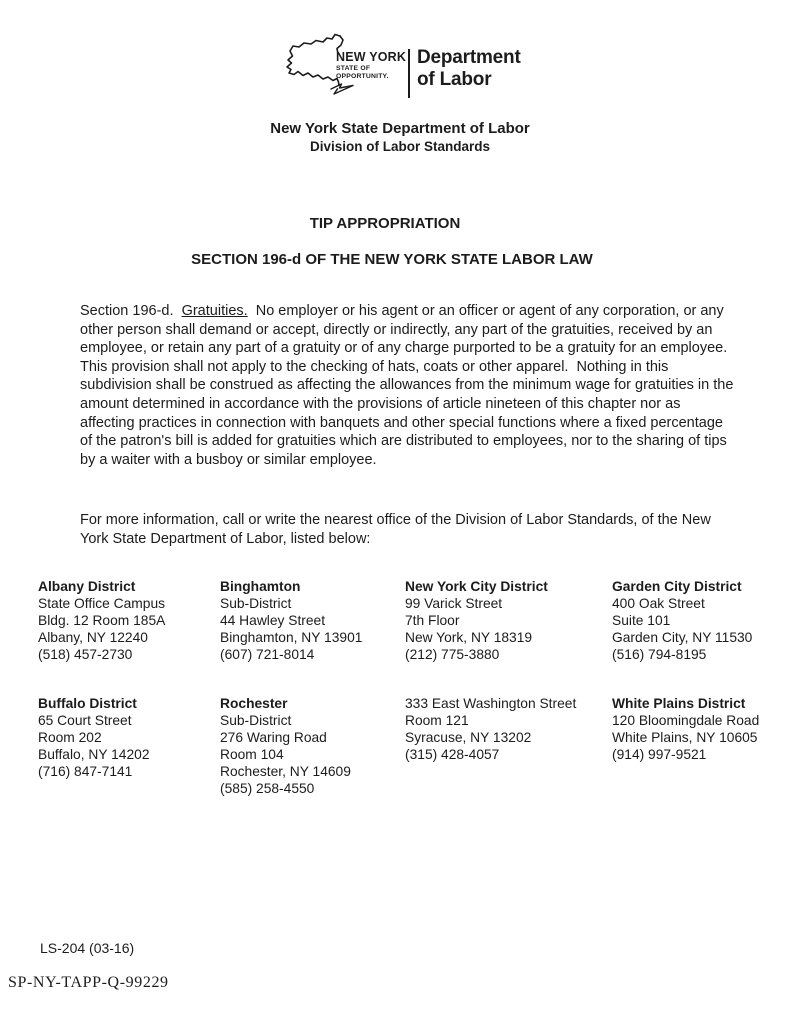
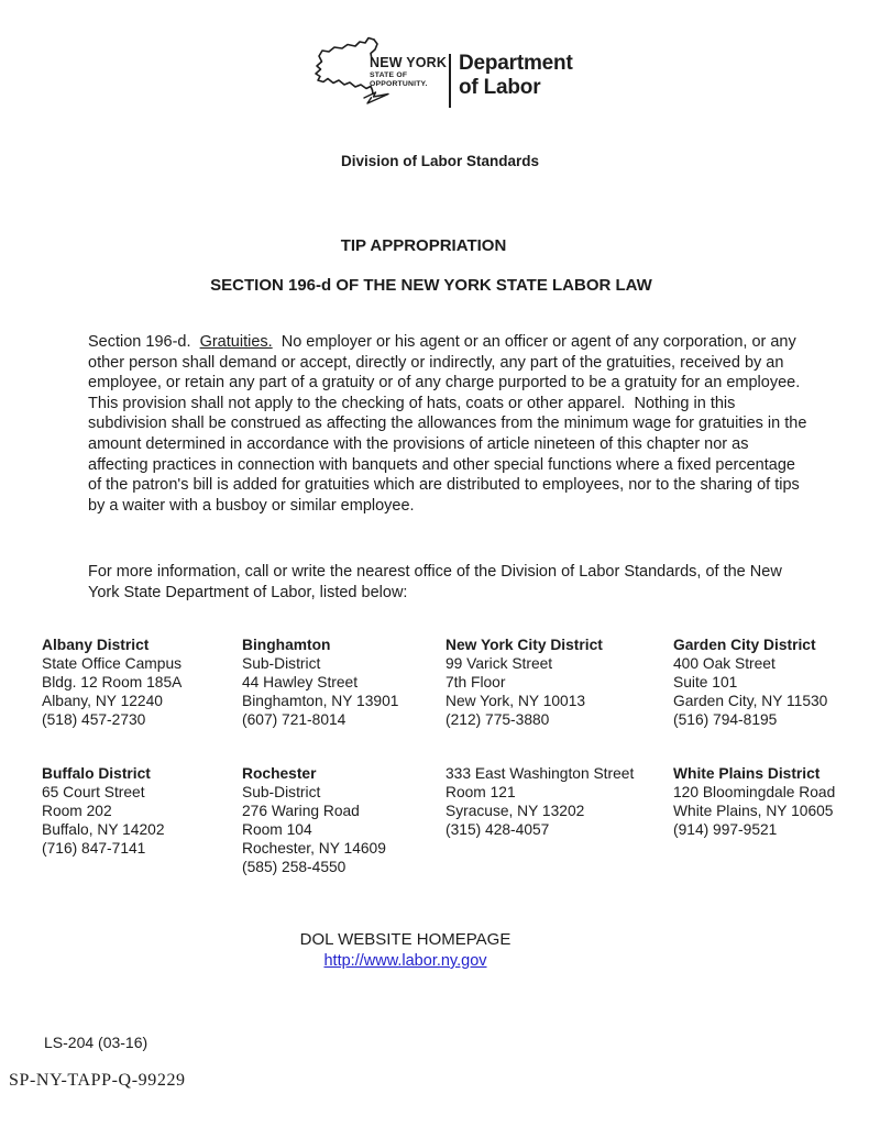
  NEW YORK
  Department
  of Labor
- New York State Department of Labor
  Division of Labor Standards
  TIP APPROPRIATION
  SECTION 196-d OF THE NEW YORK STATE LABOR LAW
  Section 196-d. Gratuities. No employer or his agent or an officer or agent of any corporation, or any other person shall demand or accept, directly or indirectly, any part of the gratuities, received by an employee, or retain any part of a gratuity or of any charge purported to be a gratuity for an employee. This provision shall not apply to the checking of hats, coats or other apparel. Nothing in this subdivision shall be construed as affecting the allowances from the minimum wage for gratuities in the amount determined in accordance with the provisions of article nineteen of this chapter nor as affecting practices in connection with banquets and other special functions where a fixed percentage of the patron's bill is added for gratuities which are distributed to employees, nor to the sharing of tips by a waiter with a busboy or similar employee.
  For more information, call or write the nearest office of the Division of Labor Standards, of the New York State Department of Labor, listed below:
  Albany District
  State Office Campus
  Bldg. 12 Room 185A
  Albany, NY 12240
  (518) 457-2730
  Binghamton
  Sub-District
  44 Hawley Street
  Binghamton, NY 13901
  (607) 721-8014
  New York City District
  99 Varick Street
  7th Floor
- New York, NY 18319
+ New York, NY 10013
  (212) 775-3880
  Garden City District
  400 Oak Street
  Suite 101
  Garden City, NY 11530
  (516) 794-8195
  Buffalo District
  65 Court Street
  Room 202
  Buffalo, NY 14202
  (716) 847-7141
  Rochester
  Sub-District
  276 Waring Road
  Room 104
  Rochester, NY 14609
  (585) 258-4550
  333 East Washington Street
  Room 121
  Syracuse, NY 13202
  (315) 428-4057
  White Plains District
  120 Bloomingdale Road
  White Plains, NY 10605
  (914) 997-9521
+ DOL WEBSITE HOMEPAGE
+ http://www.labor.ny.gov
  LS-204 (03-16)
  SP-NY-TAPP-Q-99229
